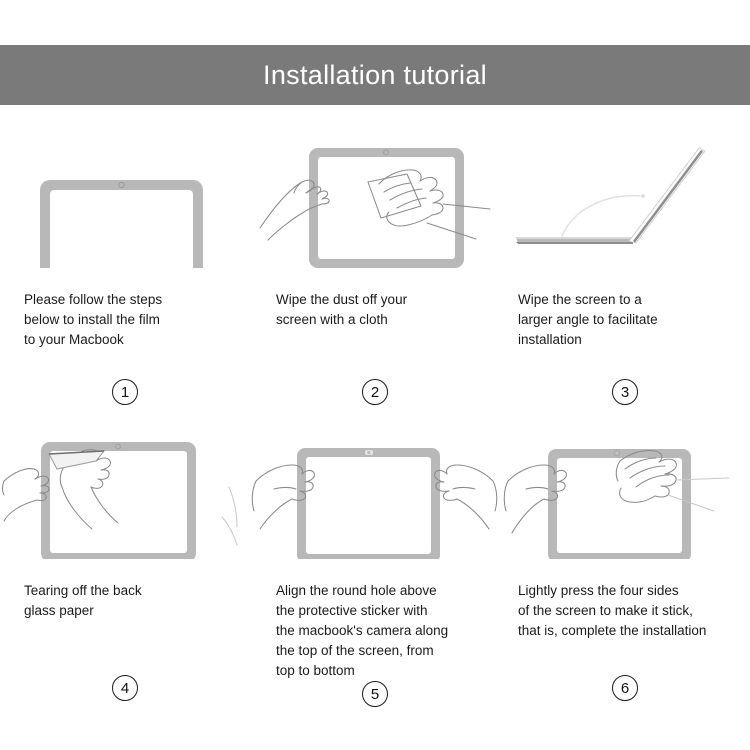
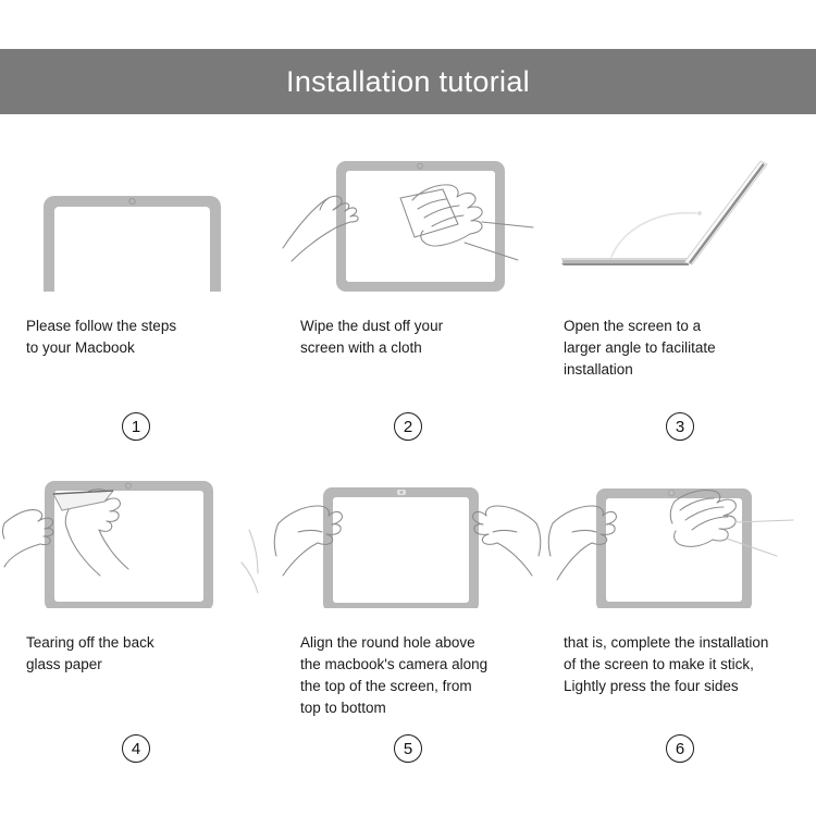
  Installation tutorial
  Please follow the steps
- below to install the film
  to your Macbook
  1
  Wipe the dust off your
  screen with a cloth
  2
- Wipe the screen to a
+ Open the screen to a
  larger angle to facilitate
  installation
  3
  Tearing off the back
  glass paper
  4
  Align the round hole above
- the protective sticker with
  the macbook's camera along
  the top of the screen, from
  top to bottom
  5
- Lightly press the four sides
+ that is, complete the installation
  of the screen to make it stick,
- that is, complete the installation
+ Lightly press the four sides
  6
